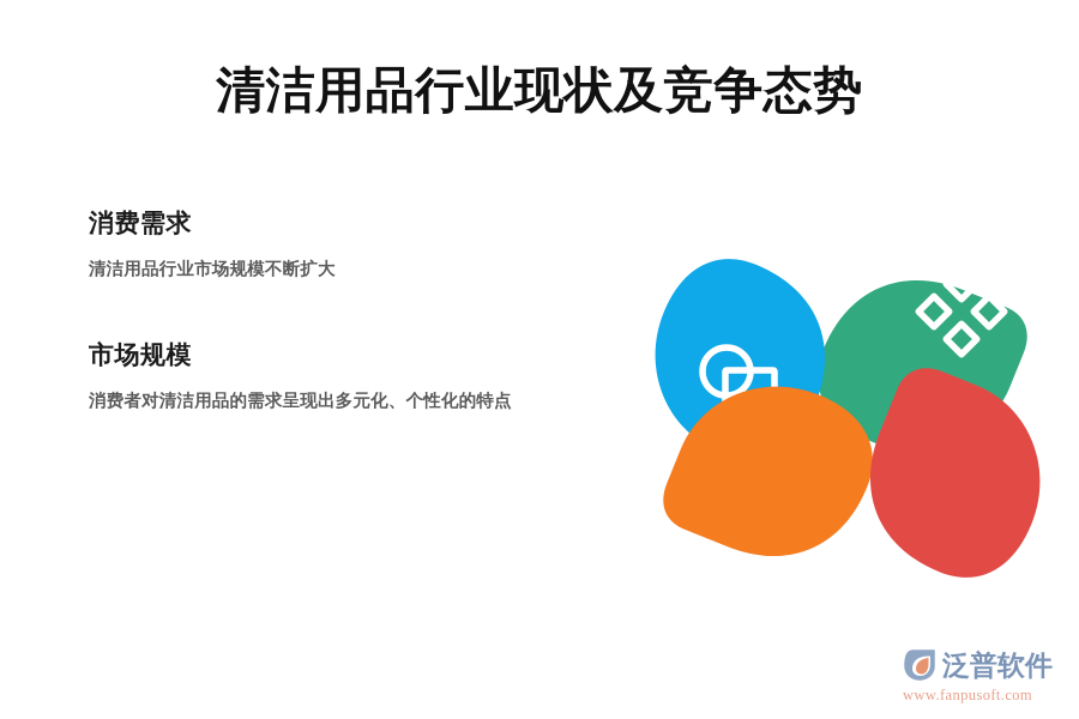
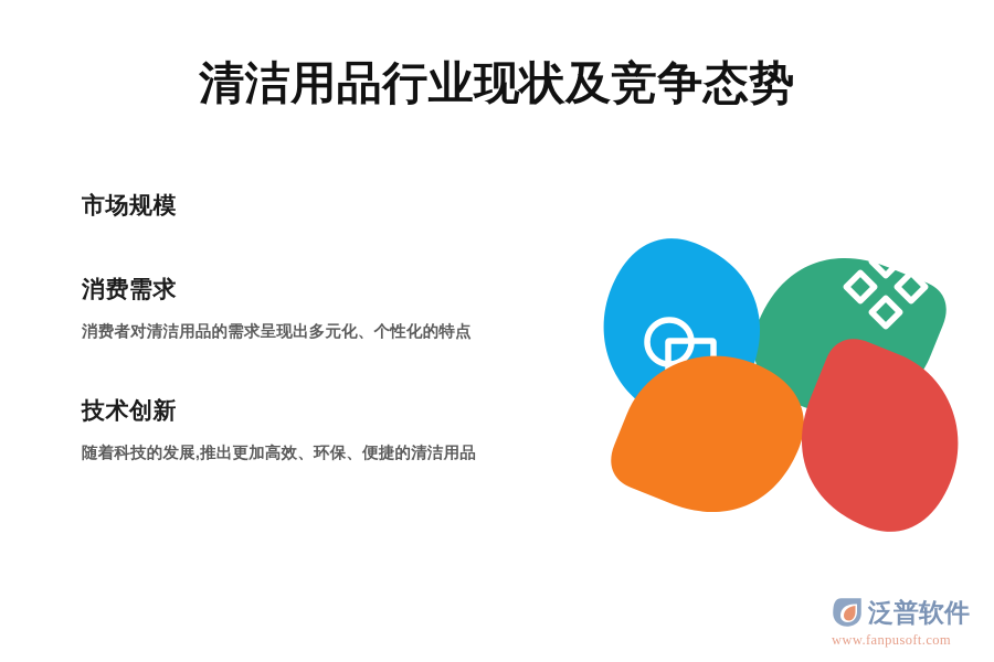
  清洁用品行业现状及竞争态势
- 消费需求
+ 市场规模
- 清洁用品行业市场规模不断扩大
- 市场规模
+ 消费需求
  消费者对清洁用品的需求呈现出多元化、个性化的特点
+ 技术创新
+ 随着科技的发展,推出更加高效、环保、便捷的清洁用品
  泛普软件
  www.fanpusoft.com
